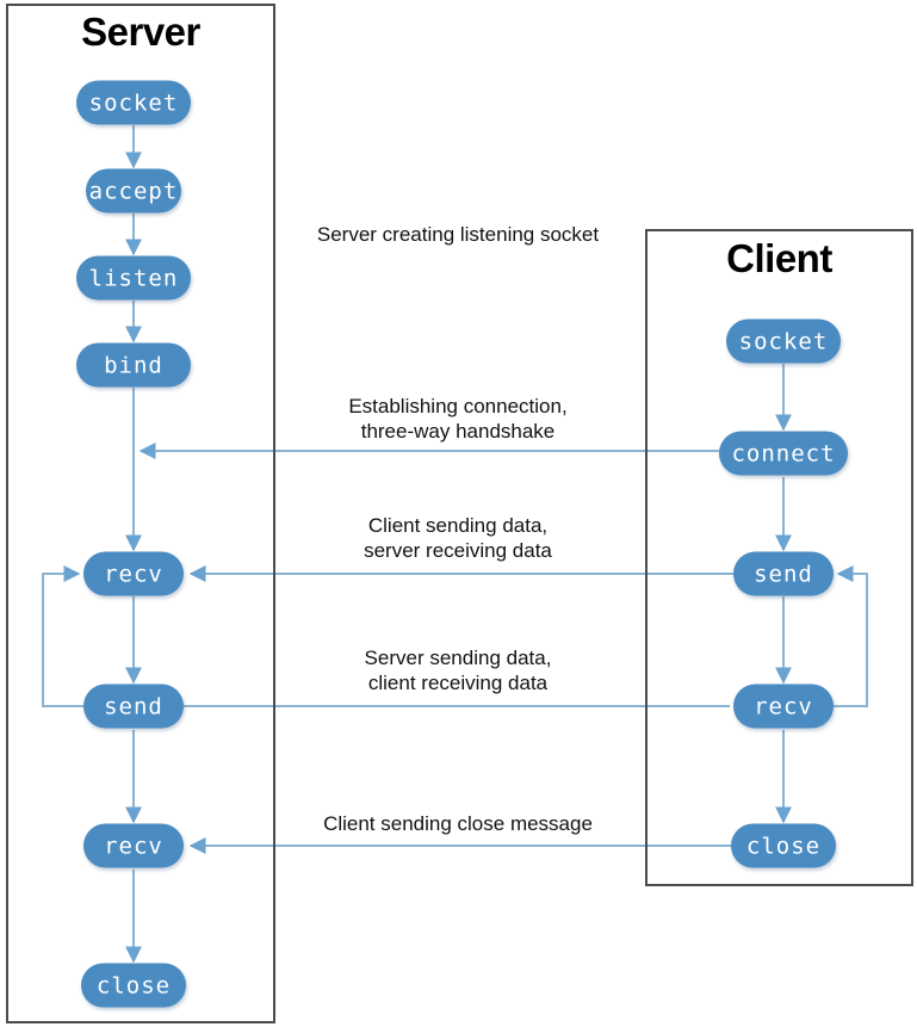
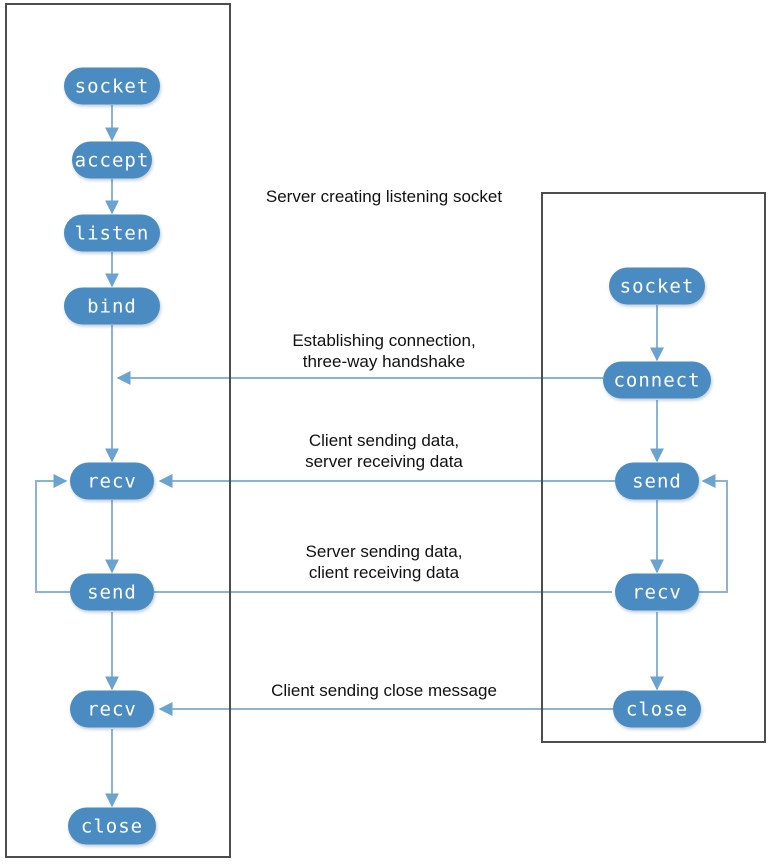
- Server
- Client
  socket
  accept
  listen
  bind
  recv
  send
  recv
  close
  socket
  connect
  send
  recv
  close
  Server creating listening socket
  Establishing connection,
  three-way handshake
  Client sending data,
  server receiving data
  Server sending data,
  client receiving data
  Client sending close message
